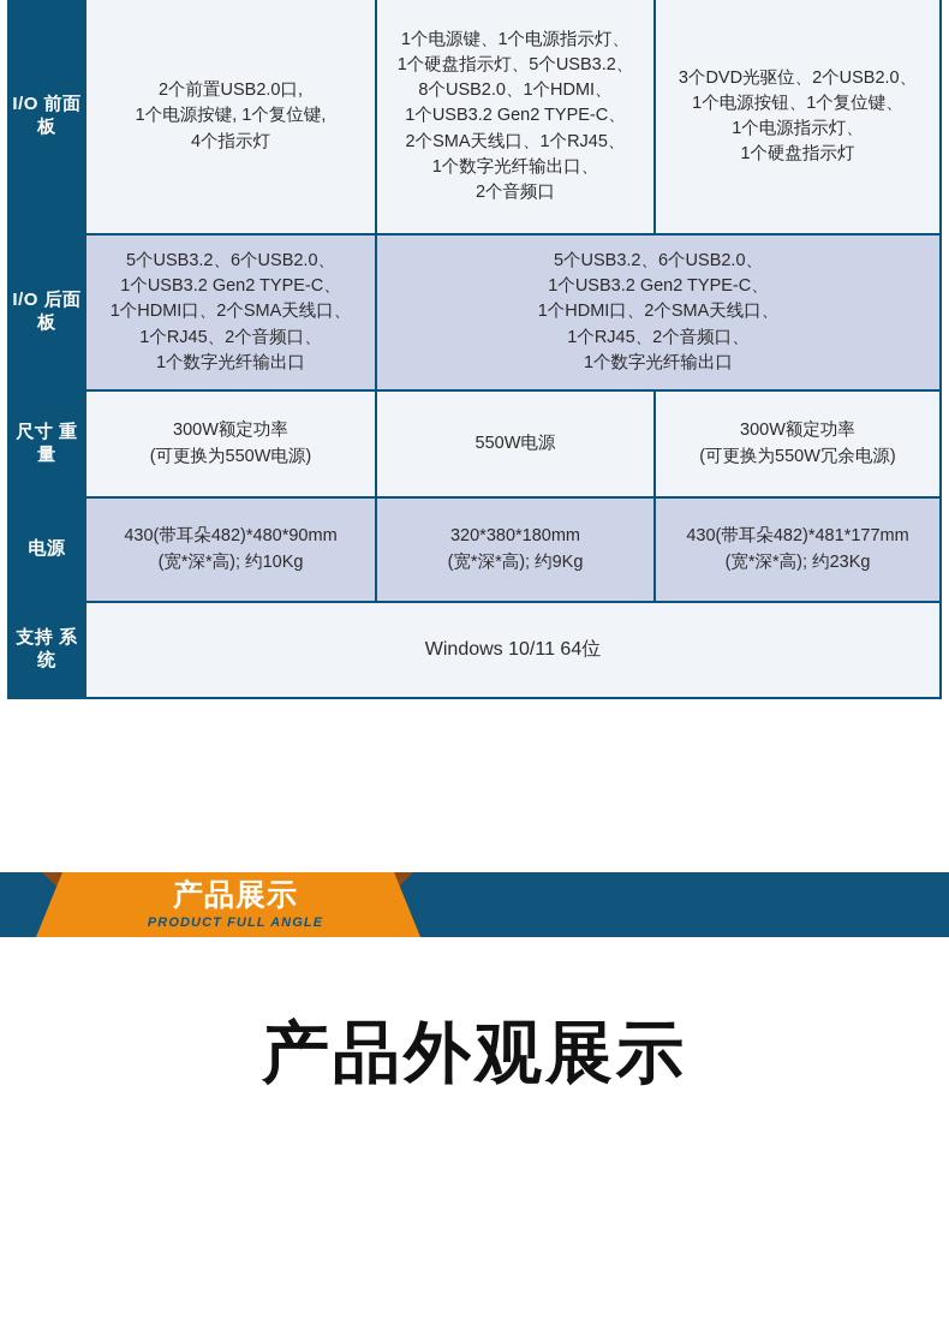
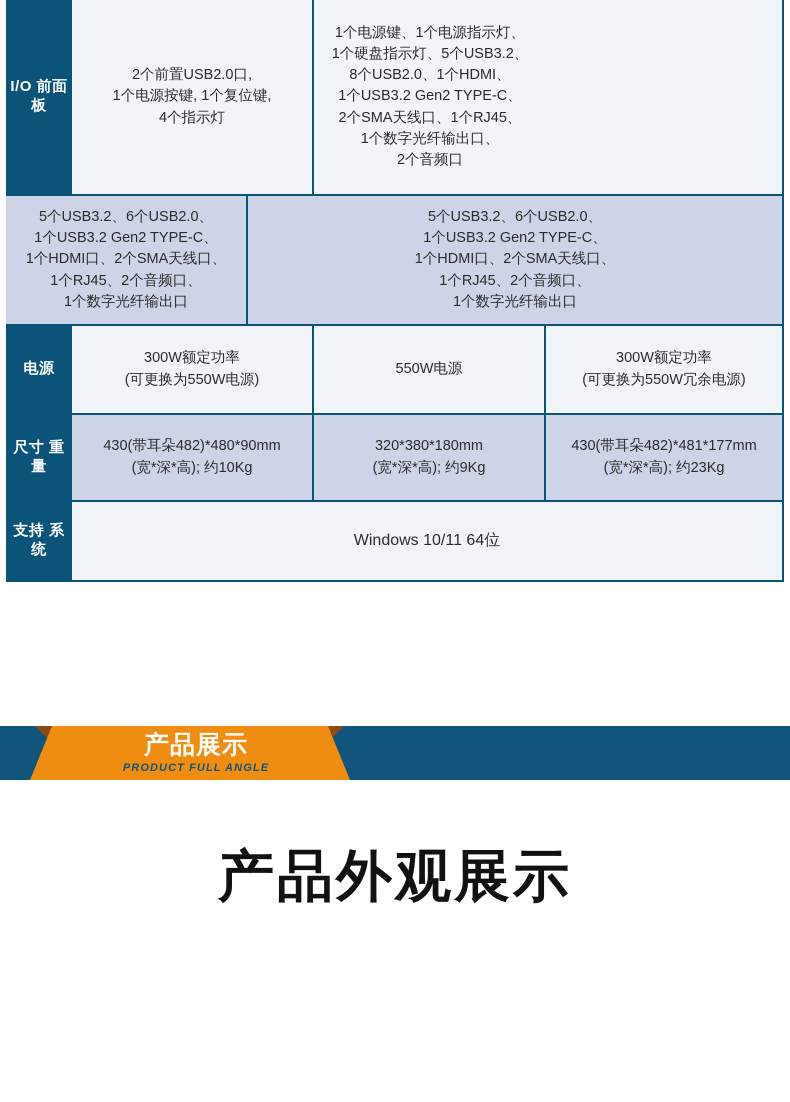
  I/O 前面板
  2个前置USB2.0口,
  1个电源按键, 1个复位键,
  4个指示灯
  1个电源键、1个电源指示灯、
  1个硬盘指示灯、5个USB3.2、
  8个USB2.0、1个HDMI、
  1个USB3.2 Gen2 TYPE-C、
  2个SMA天线口、1个RJ45、
  1个数字光纤输出口、
  2个音频口
- 3个DVD光驱位、2个USB2.0、
- 1个电源按钮、1个复位键、
- 1个电源指示灯、
- 1个硬盘指示灯
- I/O 后面板
  5个USB3.2、6个USB2.0、
  1个USB3.2 Gen2 TYPE-C、
  1个HDMI口、2个SMA天线口、
  1个RJ45、2个音频口、
  1个数字光纤输出口
  5个USB3.2、6个USB2.0、
  1个USB3.2 Gen2 TYPE-C、
  1个HDMI口、2个SMA天线口、
  1个RJ45、2个音频口、
  1个数字光纤输出口
- 尺寸 重量
+ 电源
  300W额定功率
  (可更换为550W电源)
  550W电源
  300W额定功率
  (可更换为550W冗余电源)
- 电源
+ 尺寸 重量
  430(带耳朵482)*480*90mm
  (宽*深*高); 约10Kg
  320*380*180mm
  (宽*深*高); 约9Kg
  430(带耳朵482)*481*177mm
  (宽*深*高); 约23Kg
  支持 系统
  Windows 10/11 64位
  产品展示
  PRODUCT FULL ANGLE
  产品外观展示
